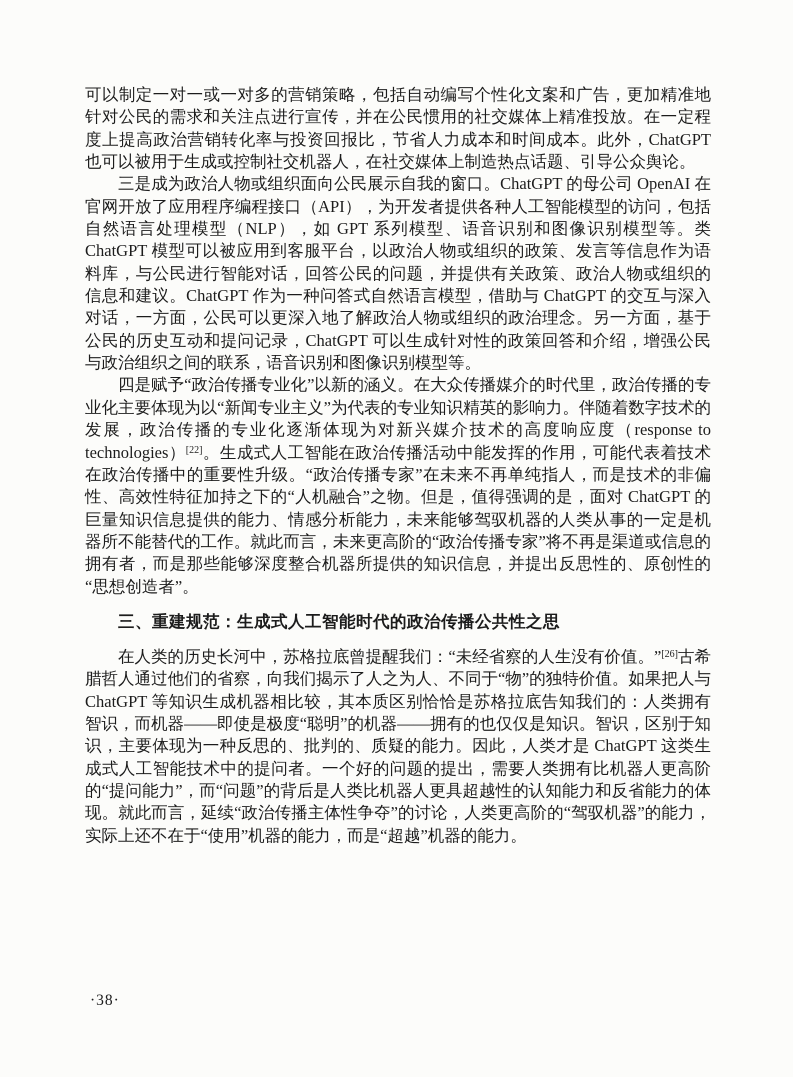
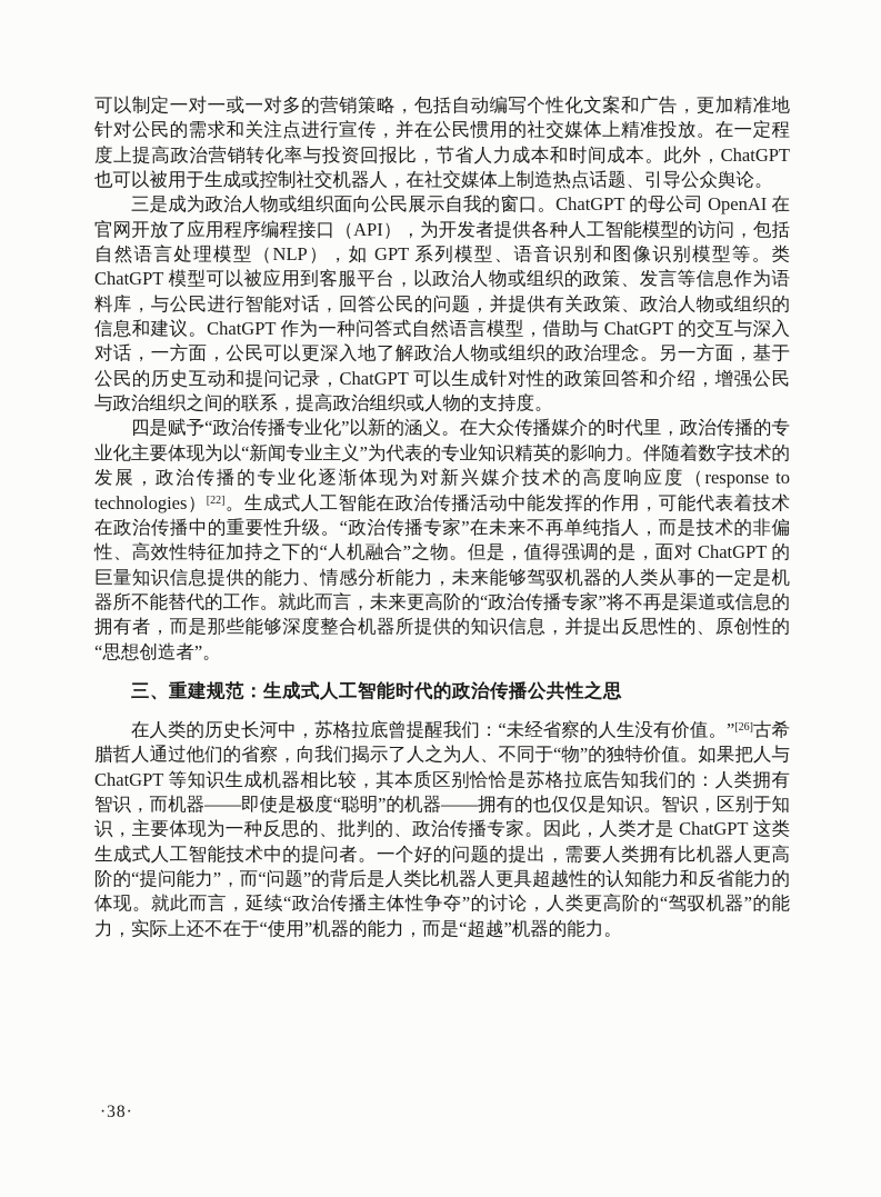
  可以制定一对一或一对多的营销策略，包括自动编写个性化文案和广告，更加精准地针对公民的需求和关注点进行宣传，并在公民惯用的社交媒体上精准投放。在一定程度上提高政治营销转化率与投资回报比，节省人力成本和时间成本。此外，ChatGPT 也可以被用于生成或控制社交机器人，在社交媒体上制造热点话题、引导公众舆论。
- 三是成为政治人物或组织面向公民展示自我的窗口。ChatGPT 的母公司 OpenAI 在官网开放了应用程序编程接口（API），为开发者提供各种人工智能模型的访问，包括自然语言处理模型（NLP），如 GPT 系列模型、语音识别和图像识别模型等。类 ChatGPT 模型可以被应用到客服平台，以政治人物或组织的政策、发言等信息作为语料库，与公民进行智能对话，回答公民的问题，并提供有关政策、政治人物或组织的信息和建议。ChatGPT 作为一种问答式自然语言模型，借助与 ChatGPT 的交互与深入对话，一方面，公民可以更深入地了解政治人物或组织的政治理念。另一方面，基于公民的历史互动和提问记录，ChatGPT 可以生成针对性的政策回答和介绍，增强公民与政治组织之间的联系，语音识别和图像识别模型等。
+ 三是成为政治人物或组织面向公民展示自我的窗口。ChatGPT 的母公司 OpenAI 在官网开放了应用程序编程接口（API），为开发者提供各种人工智能模型的访问，包括自然语言处理模型（NLP），如 GPT 系列模型、语音识别和图像识别模型等。类 ChatGPT 模型可以被应用到客服平台，以政治人物或组织的政策、发言等信息作为语料库，与公民进行智能对话，回答公民的问题，并提供有关政策、政治人物或组织的信息和建议。ChatGPT 作为一种问答式自然语言模型，借助与 ChatGPT 的交互与深入对话，一方面，公民可以更深入地了解政治人物或组织的政治理念。另一方面，基于公民的历史互动和提问记录，ChatGPT 可以生成针对性的政策回答和介绍，增强公民与政治组织之间的联系，提高政治组织或人物的支持度。
  四是赋予“政治传播专业化”以新的涵义。在大众传播媒介的时代里，政治传播的专业化主要体现为以“新闻专业主义”为代表的专业知识精英的影响力。伴随着数字技术的发展，政治传播的专业化逐渐体现为对新兴媒介技术的高度响应度（response to technologies）[22]。生成式人工智能在政治传播活动中能发挥的作用，可能代表着技术在政治传播中的重要性升级。“政治传播专家”在未来不再单纯指人，而是技术的非偏性、高效性特征加持之下的“人机融合”之物。但是，值得强调的是，面对 ChatGPT 的巨量知识信息提供的能力、情感分析能力，未来能够驾驭机器的人类从事的一定是机器所不能替代的工作。就此而言，未来更高阶的“政治传播专家”将不再是渠道或信息的拥有者，而是那些能够深度整合机器所提供的知识信息，并提出反思性的、原创性的“思想创造者”。
  三、重建规范：生成式人工智能时代的政治传播公共性之思
- 在人类的历史长河中，苏格拉底曾提醒我们：“未经省察的人生没有价值。”[26]古希腊哲人通过他们的省察，向我们揭示了人之为人、不同于“物”的独特价值。如果把人与 ChatGPT 等知识生成机器相比较，其本质区别恰恰是苏格拉底告知我们的：人类拥有智识，而机器——即使是极度“聪明”的机器——拥有的也仅仅是知识。智识，区别于知识，主要体现为一种反思的、批判的、质疑的能力。因此，人类才是 ChatGPT 这类生成式人工智能技术中的提问者。一个好的问题的提出，需要人类拥有比机器人更高阶的“提问能力”，而“问题”的背后是人类比机器人更具超越性的认知能力和反省能力的体现。就此而言，延续“政治传播主体性争夺”的讨论，人类更高阶的“驾驭机器”的能力，实际上还不在于“使用”机器的能力，而是“超越”机器的能力。
+ 在人类的历史长河中，苏格拉底曾提醒我们：“未经省察的人生没有价值。”[26]古希腊哲人通过他们的省察，向我们揭示了人之为人、不同于“物”的独特价值。如果把人与 ChatGPT 等知识生成机器相比较，其本质区别恰恰是苏格拉底告知我们的：人类拥有智识，而机器——即使是极度“聪明”的机器——拥有的也仅仅是知识。智识，区别于知识，主要体现为一种反思的、批判的、政治传播专家。因此，人类才是 ChatGPT 这类生成式人工智能技术中的提问者。一个好的问题的提出，需要人类拥有比机器人更高阶的“提问能力”，而“问题”的背后是人类比机器人更具超越性的认知能力和反省能力的体现。就此而言，延续“政治传播主体性争夺”的讨论，人类更高阶的“驾驭机器”的能力，实际上还不在于“使用”机器的能力，而是“超越”机器的能力。
  ·38·
